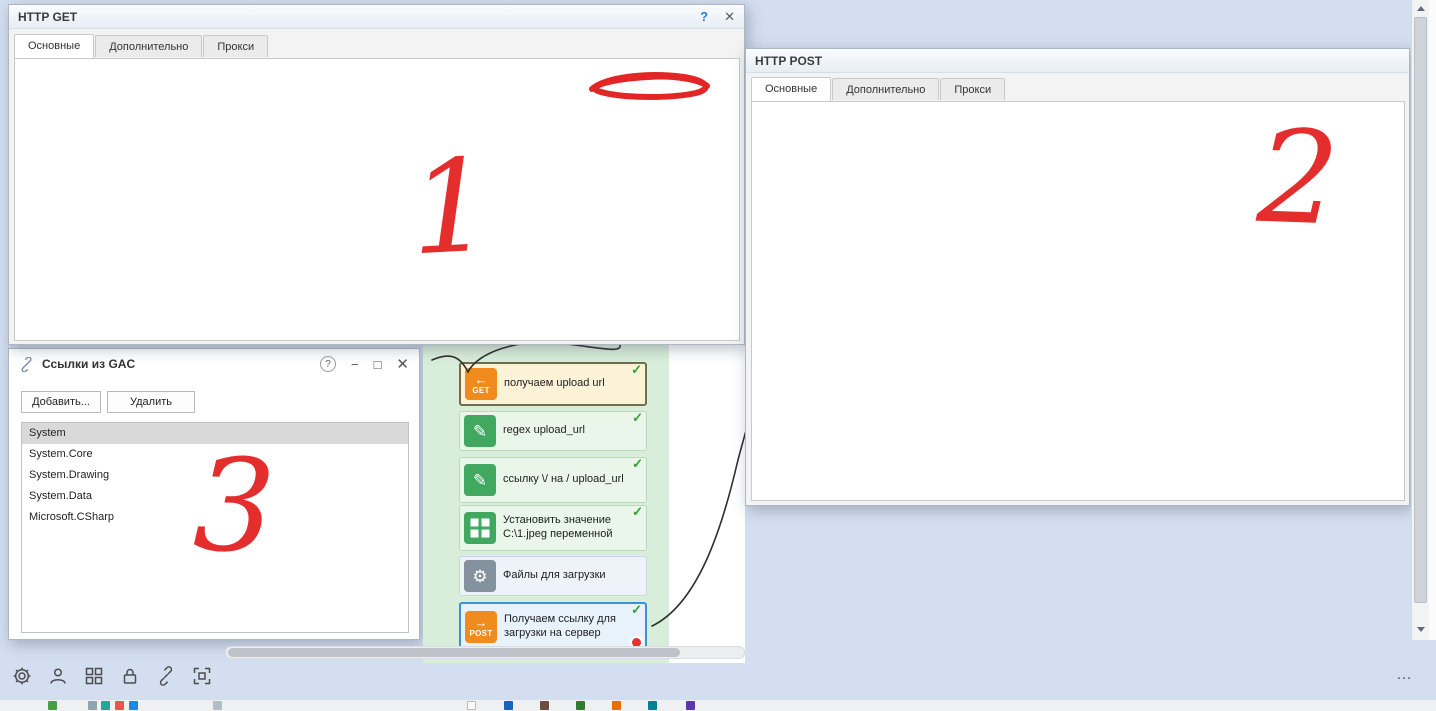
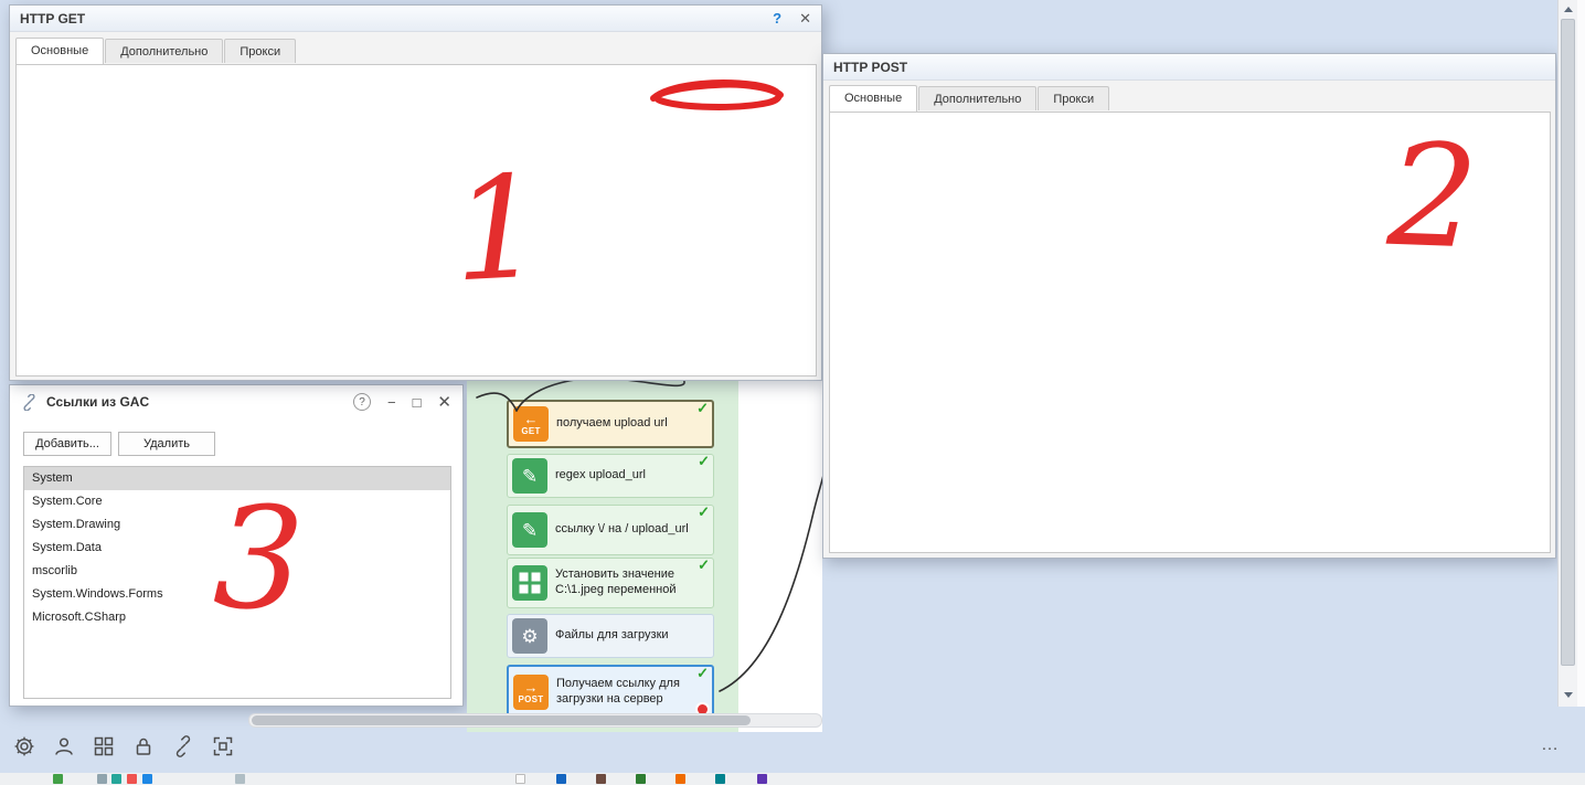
  ←
  GET
  получаем upload url
  ✓
  ✎
  regex upload_url
  ✓
  ✎
  ссылку \/ на / upload_url
  ✓
  Установить значение C:\1.jpeg переменной
  ✓
  ⚙
  Файлы для загрузки
  →
  POST
  Получаем ссылку для загрузки на сервер
  ✓
  Ссылки из GAC
  ?
  −
  □
  ✕
  Добавить...
  Удалить
  System
  System.Core
  System.Drawing
  System.Data
+ mscorlib
+ System.Windows.Forms
  Microsoft.CSharp
  HTTP GET
  ?
  ✕
  Основные
  Дополнительно
  Прокси
  HTTP POST
  Основные
  Дополнительно
  Прокси
  …
